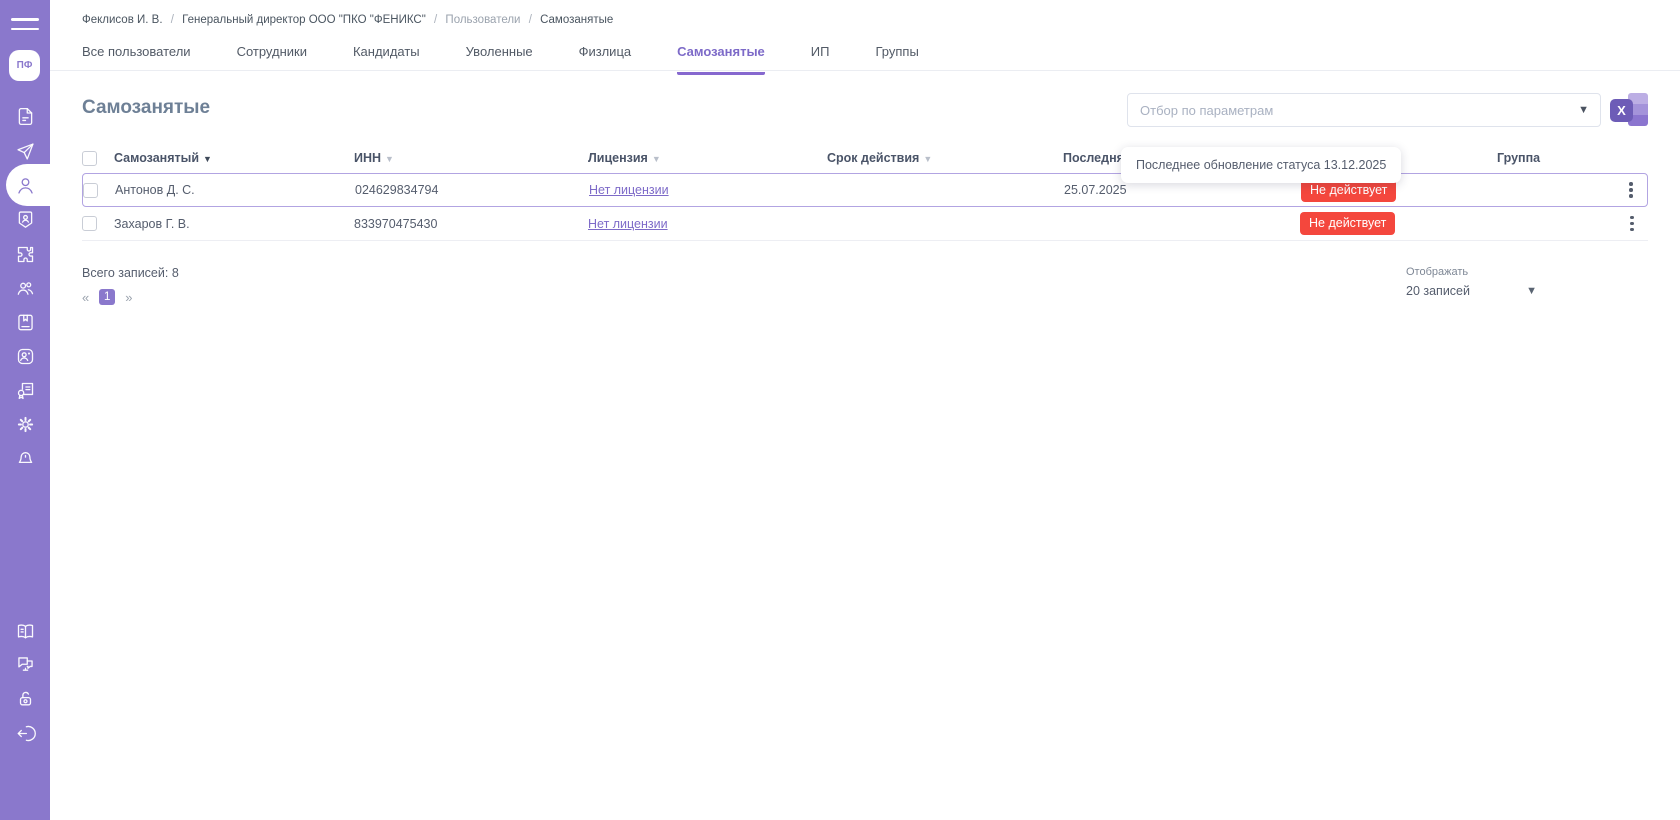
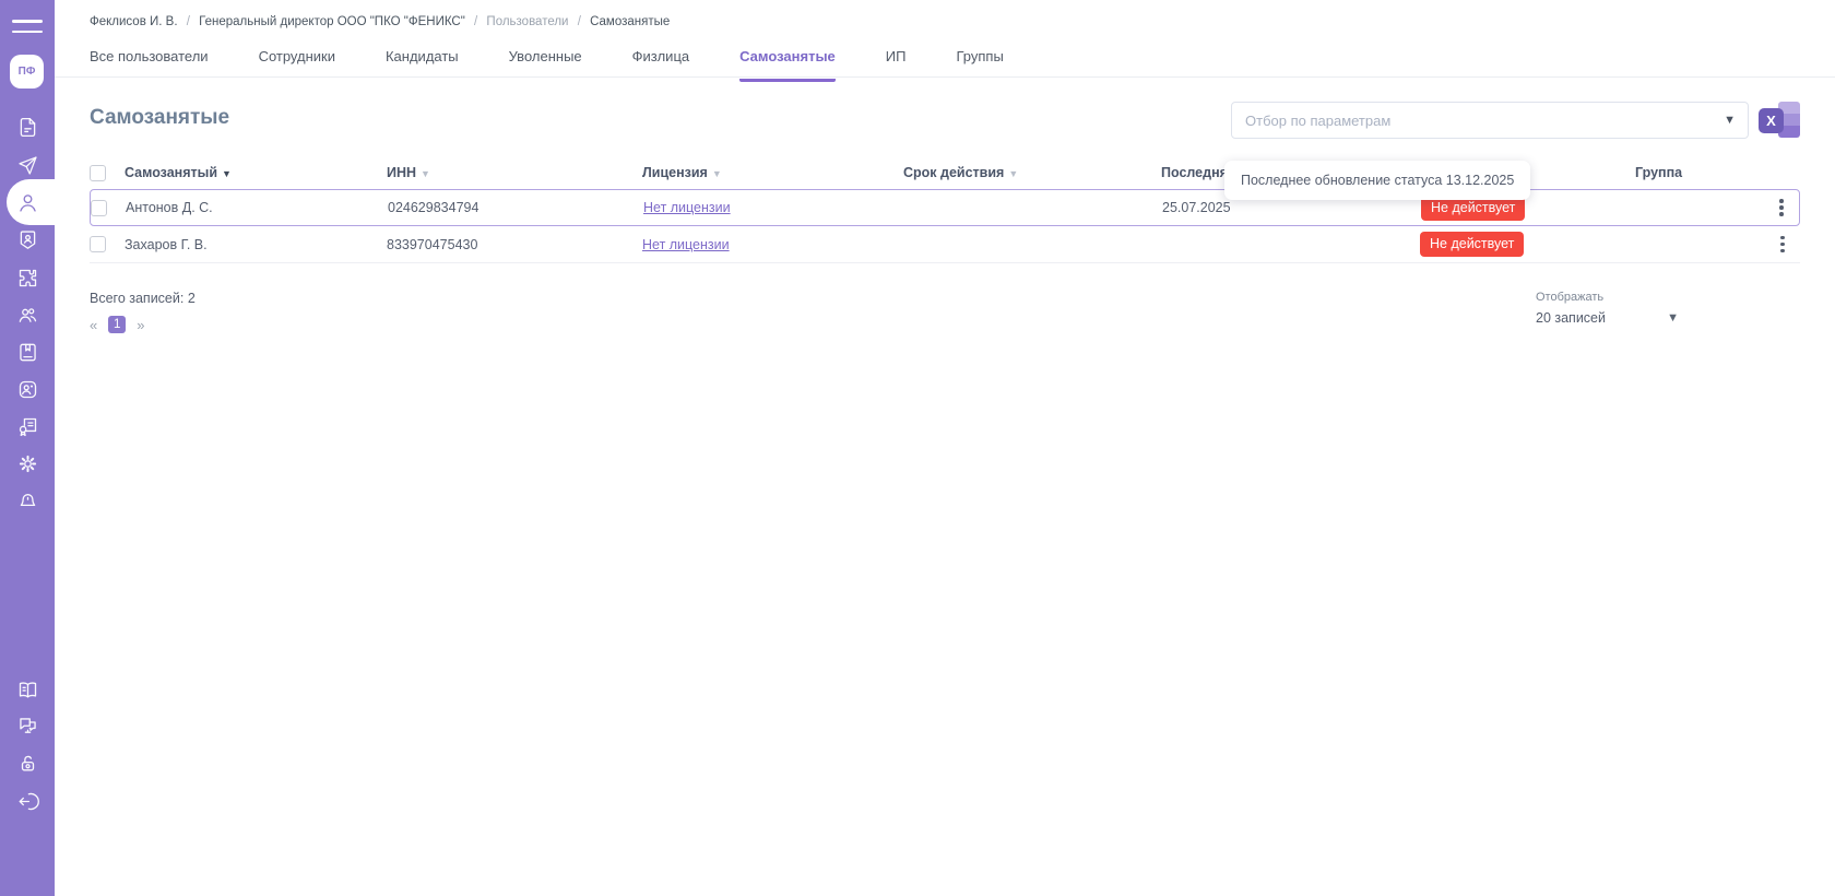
  ПФ
  Феклисов И. В. / Генеральный директор ООО "ПКО "ФЕНИКС" / Пользователи / Самозанятые
  Все пользователи
  Сотрудники
  Кандидаты
  Уволенные
  Физлица
  Самозанятые
  ИП
  Группы
  Самозанятые
  Отбор по параметрам
  ▼
  X
  Самозанятый ▼
  ИНН ▼
  Лицензия ▼
  Срок действия ▼
  Последн
  Группа
  Антонов Д. С.
  024629834794
  Нет лицензии
  25.07.2025
  Не действует
  Захаров Г. В.
  833970475430
  Нет лицензии
  Не действует
- Всего записей: 8
+ Всего записей: 2
  «
  1
  »
  Отображать
  20 записей
  ▼
  Последнее обновление статуса 13.12.2025
